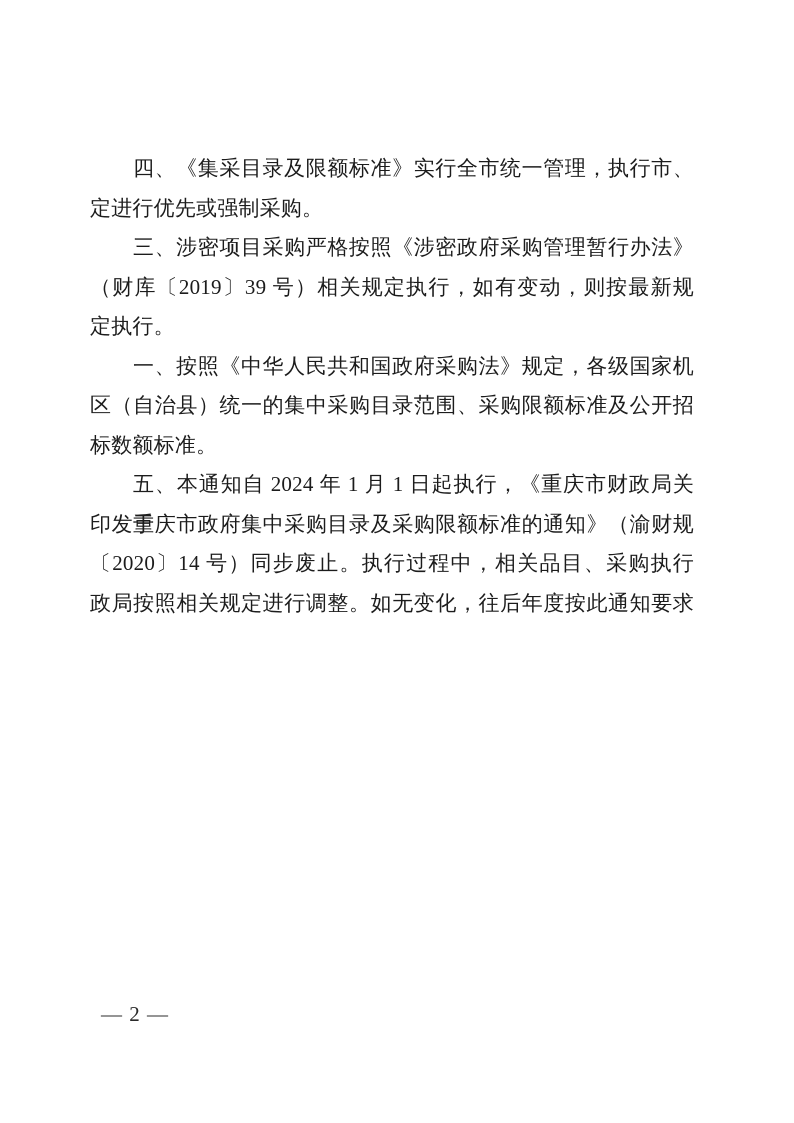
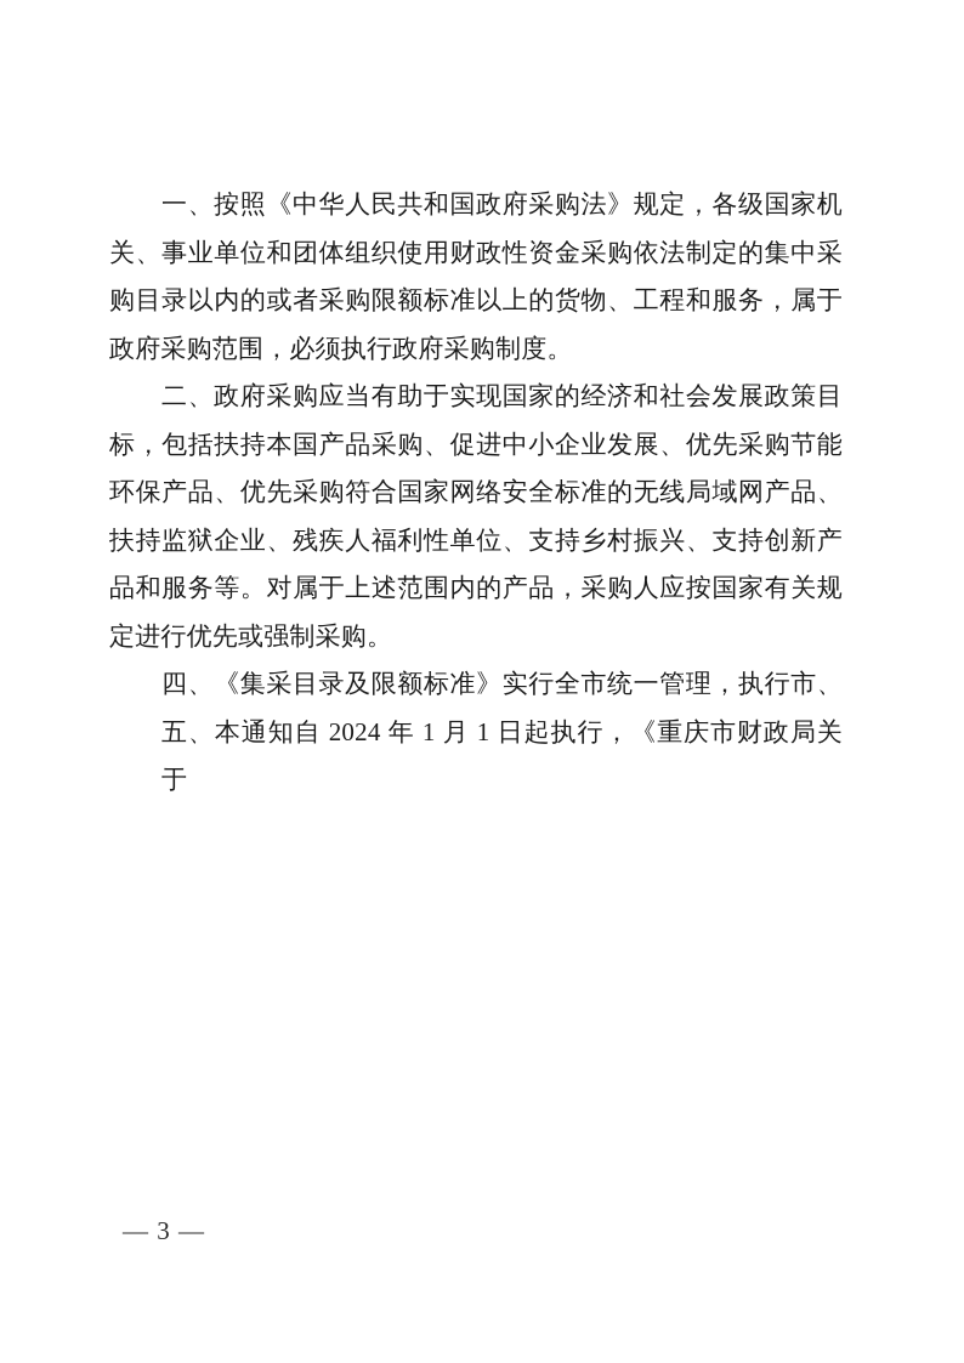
- 四、《集采目录及限额标准》实行全市统一管理，执行市、
+ 一、按照《中华人民共和国政府采购法》规定，各级国家机
+ 关、事业单位和团体组织使用财政性资金采购依法制定的集中采
+ 购目录以内的或者采购限额标准以上的货物、工程和服务，属于
+ 政府采购范围，必须执行政府采购制度。
+ 二、政府采购应当有助于实现国家的经济和社会发展政策目
+ 标，包括扶持本国产品采购、促进中小企业发展、优先采购节能
+ 环保产品、优先采购符合国家网络安全标准的无线局域网产品、
+ 扶持监狱企业、残疾人福利性单位、支持乡村振兴、支持创新产
+ 品和服务等。对属于上述范围内的产品，采购人应按国家有关规
  定进行优先或强制采购。
- 三、涉密项目采购严格按照《涉密政府采购管理暂行办法》
- （财库〔2019〕39 号）相关规定执行，如有变动，则按最新规
- 定执行。
- 一、按照《中华人民共和国政府采购法》规定，各级国家机
+ 四、《集采目录及限额标准》实行全市统一管理，执行市、
- 区（自治县）统一的集中采购目录范围、采购限额标准及公开招
- 标数额标准。
  五、本通知自 2024 年 1 月 1 日起执行，《重庆市财政局关于
- 印发重庆市政府集中采购目录及采购限额标准的通知》（渝财规
- 〔2020〕14 号）同步废止。执行过程中，相关品目、采购执行
- 政局按照相关规定进行调整。如无变化，往后年度按此通知要求
- — 2 —
+ — 3 —
